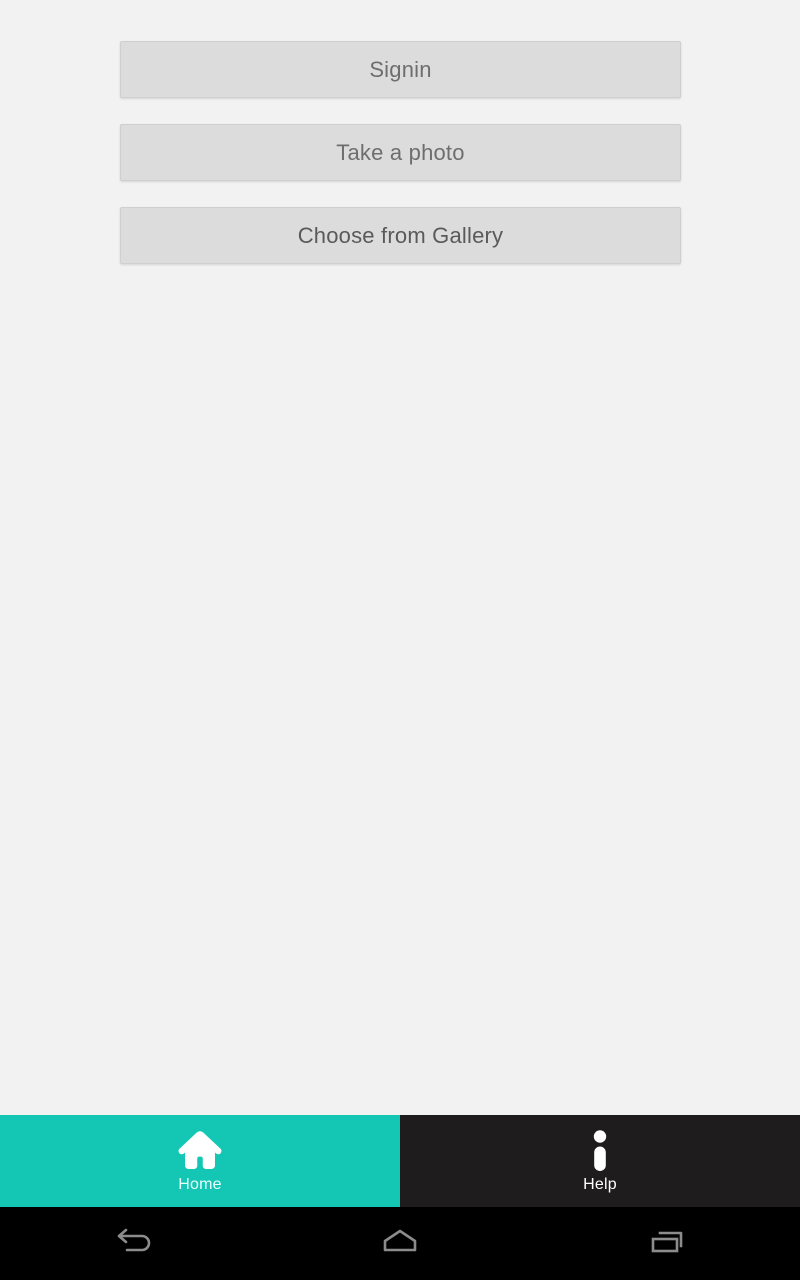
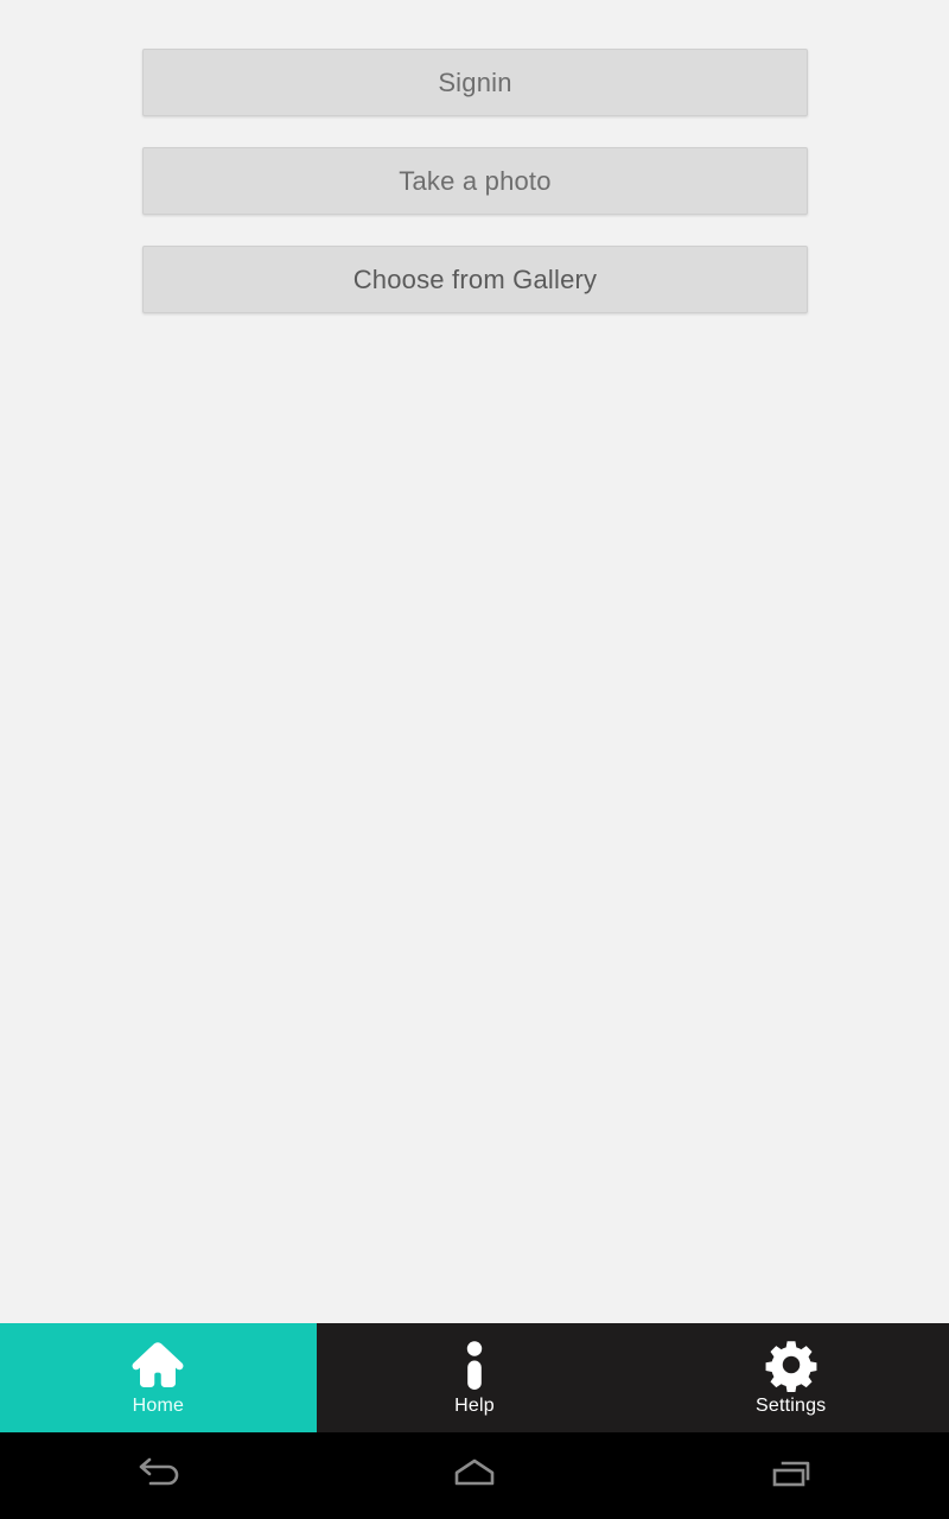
  Signin
  Take a photo
  Choose from Gallery
  Home
  Help
+ Settings
